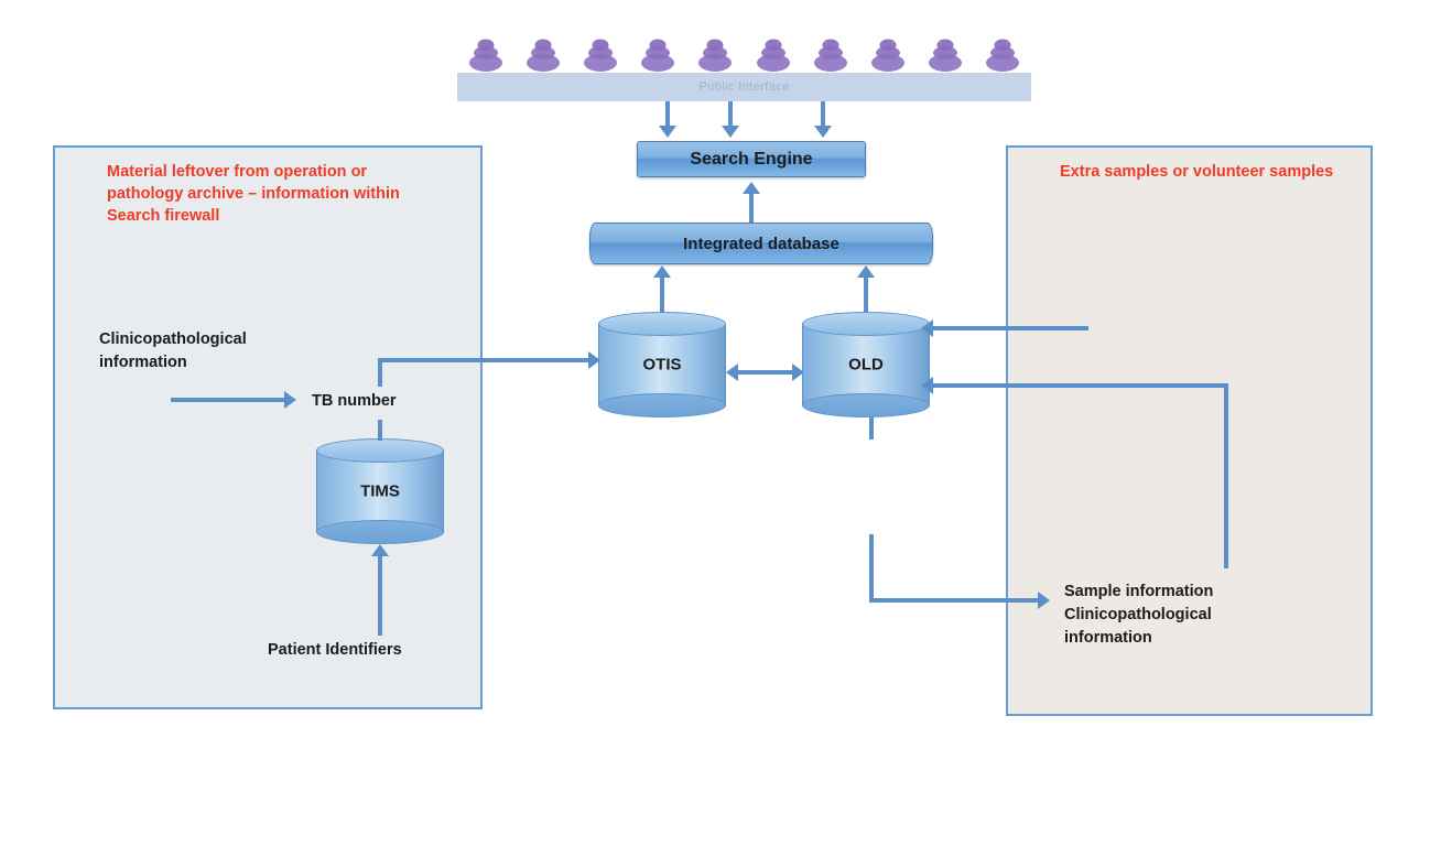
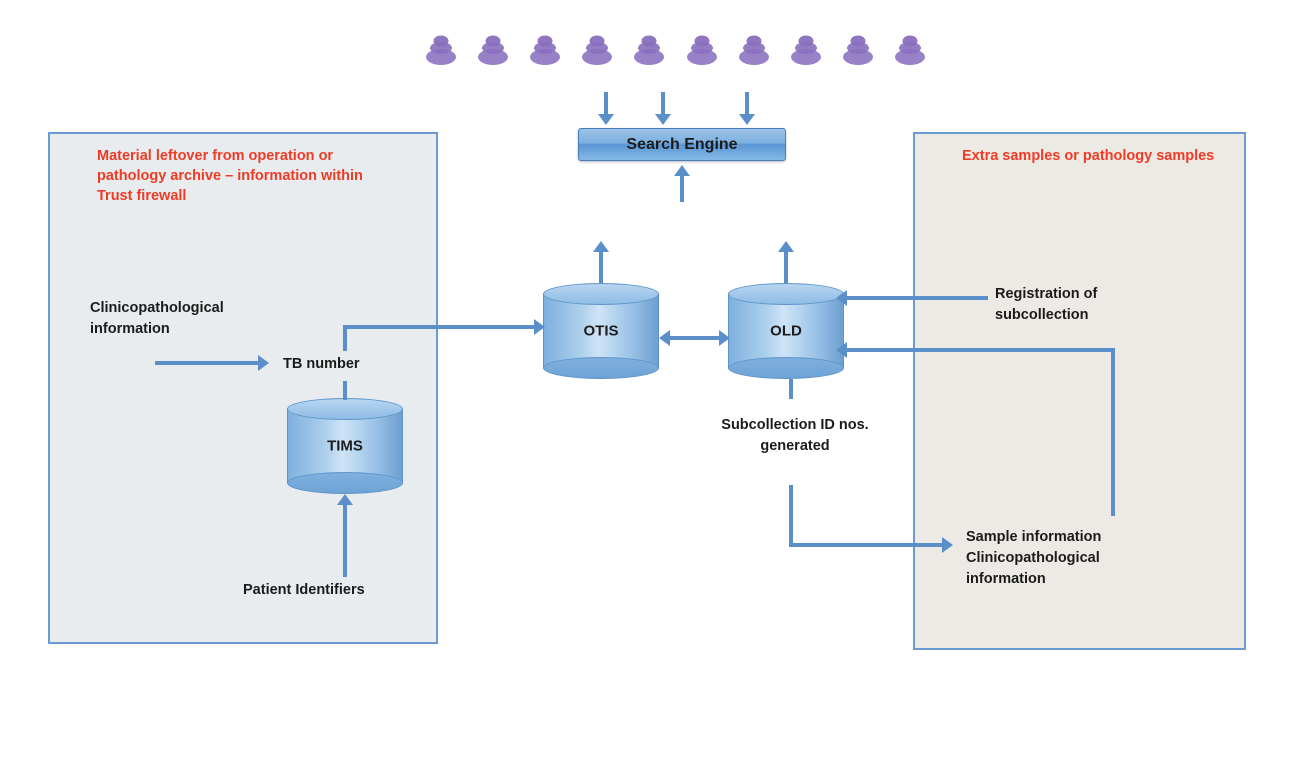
- Material leftover from operation or pathology archive – information within Search firewall
+ Material leftover from operation or pathology archive – information within Trust firewall
- Extra samples or volunteer samples
+ Extra samples or pathology samples
- Public Interface
  Search Engine
- Integrated database
  OTIS
  OLD
  TIMS
  Clinicopathological information
  TB number
  Patient Identifiers
+ Registration of subcollection
+ Subcollection ID nos. generated
  Sample information Clinicopathological information
